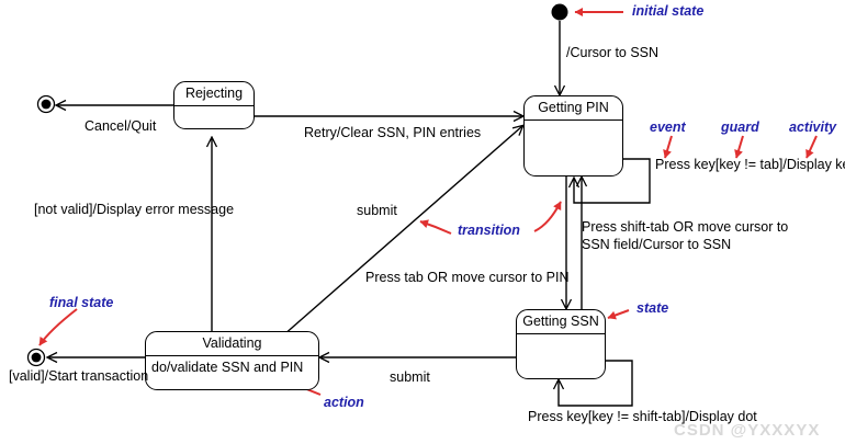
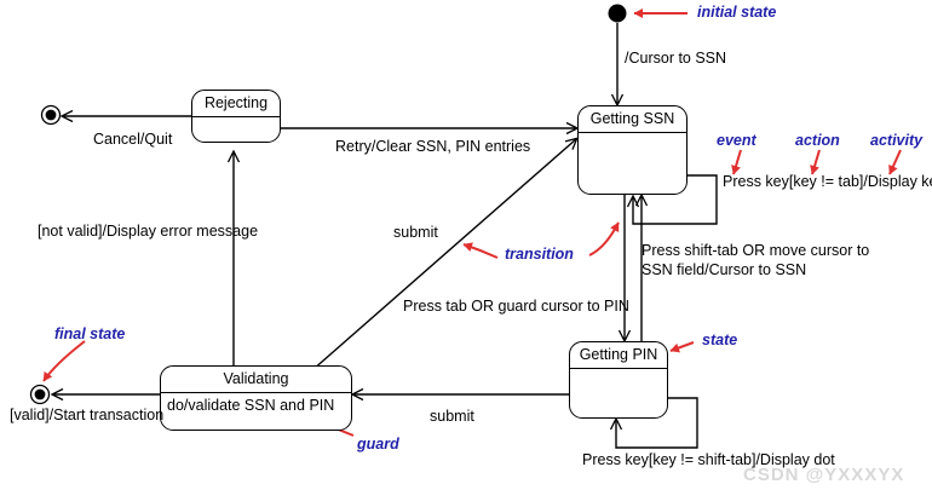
  Rejecting
- Getting PIN
+ Getting SSN
  Validating
  do/validate SSN and PIN
- Getting SSN
+ Getting PIN
  /Cursor to SSN
  Cancel/Quit
  Retry/Clear SSN, PIN entries
  [not valid]/Display error message
  [valid]/Start transaction
  submit
- Press tab OR move cursor to PIN
+ Press tab OR guard cursor to PIN
  Press shift-tab OR move cursor to
  SSN field/Cursor to SSN
  submit
  Press key[key != tab]/Display k
  Press key[key != shift-tab]/Display dot
  initial state
  event
- guard
+ action
  activity
  transition
  state
  final state
- action
+ guard
  CSDN @YXXXYX
